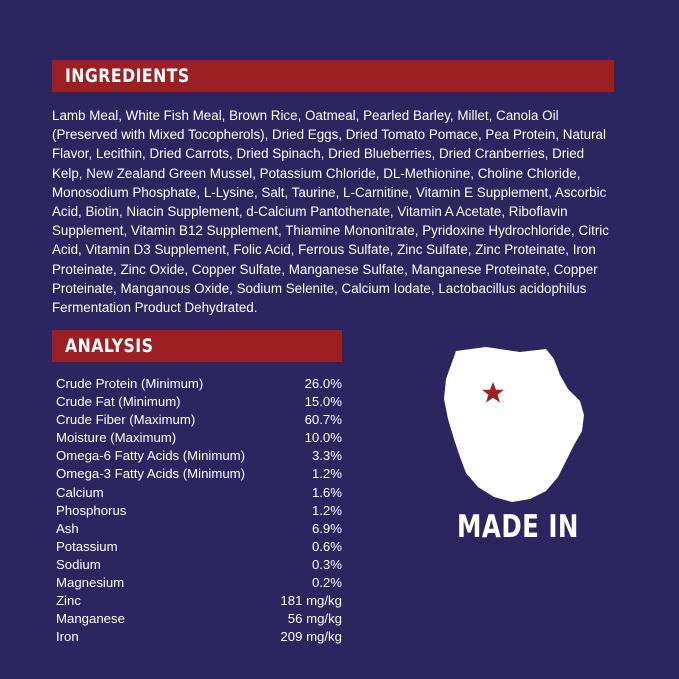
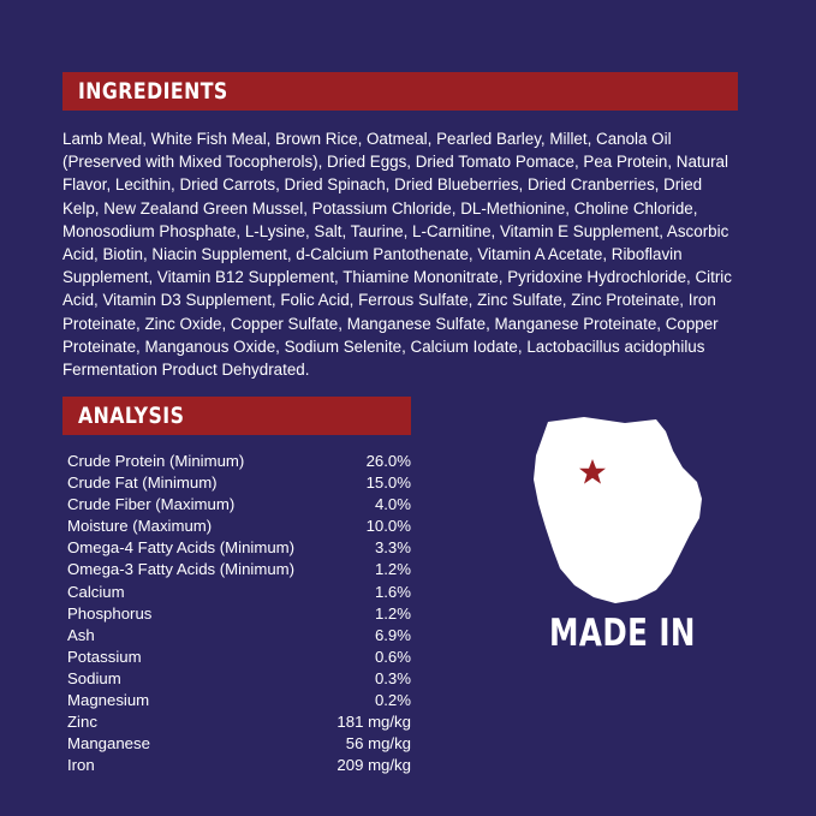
  INGREDIENTS
  Lamb Meal, White Fish Meal, Brown Rice, Oatmeal, Pearled Barley, Millet, Canola Oil (Preserved with Mixed Tocopherols), Dried Eggs, Dried Tomato Pomace, Pea Protein, Natural Flavor, Lecithin, Dried Carrots, Dried Spinach, Dried Blueberries, Dried Cranberries, Dried Kelp, New Zealand Green Mussel, Potassium Chloride, DL-Methionine, Choline Chloride, Monosodium Phosphate, L-Lysine, Salt, Taurine, L-Carnitine, Vitamin E Supplement, Ascorbic Acid, Biotin, Niacin Supplement, d-Calcium Pantothenate, Vitamin A Acetate, Riboflavin Supplement, Vitamin B12 Supplement, Thiamine Mononitrate, Pyridoxine Hydrochloride, Citric Acid, Vitamin D3 Supplement, Folic Acid, Ferrous Sulfate, Zinc Sulfate, Zinc Proteinate, Iron Proteinate, Zinc Oxide, Copper Sulfate, Manganese Sulfate, Manganese Proteinate, Copper Proteinate, Manganous Oxide, Sodium Selenite, Calcium Iodate, Lactobacillus acidophilus Fermentation Product Dehydrated.
  ANALYSIS
  Crude Protein (Minimum)	26.0%
  Crude Fat (Minimum)	15.0%
- Crude Fiber (Maximum)	60.7%
+ Crude Fiber (Maximum)	4.0%
  Moisture (Maximum)	10.0%
- Omega-6 Fatty Acids (Minimum)	3.3%
+ Omega-4 Fatty Acids (Minimum)	3.3%
  Omega-3 Fatty Acids (Minimum)	1.2%
  Calcium	1.6%
  Phosphorus	1.2%
  Ash	6.9%
  Potassium	0.6%
  Sodium	0.3%
  Magnesium	0.2%
  Zinc	181 mg/kg
  Manganese	56 mg/kg
  Iron	209 mg/kg
  MADE IN
